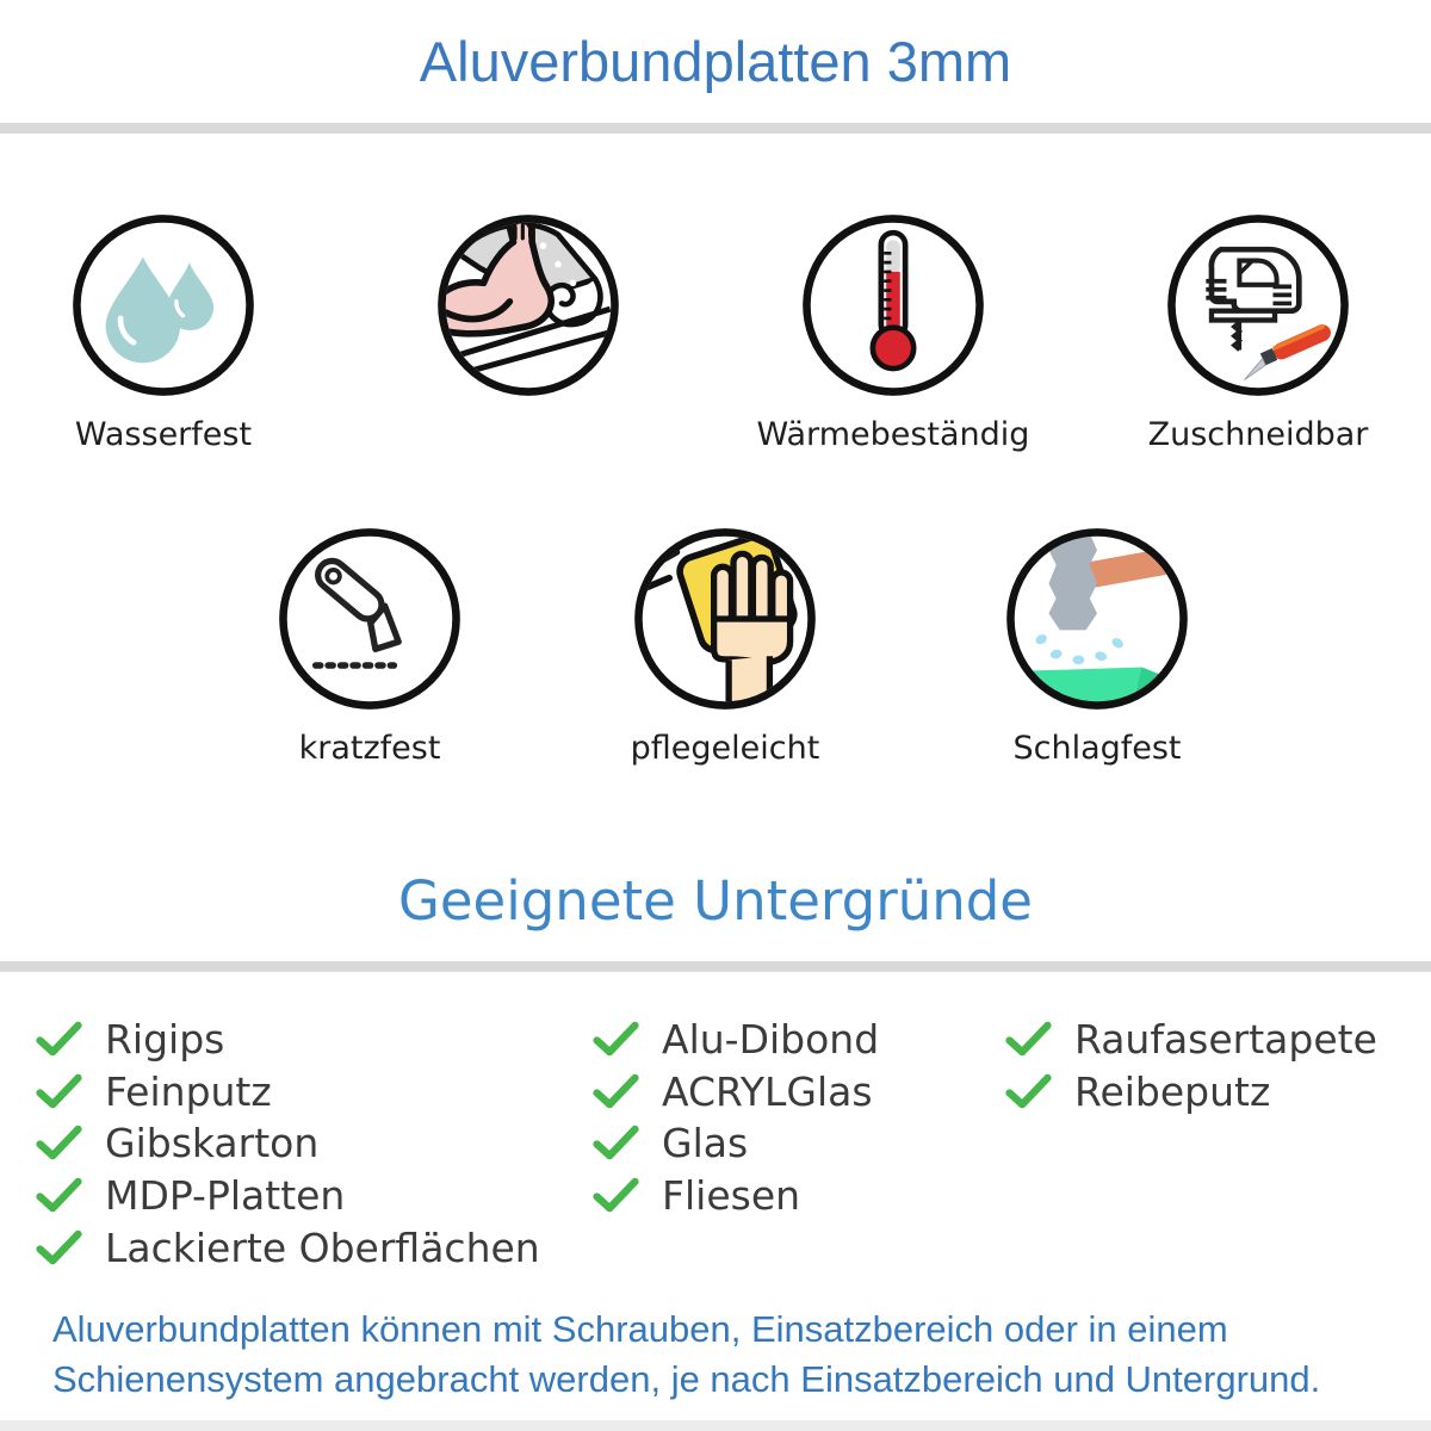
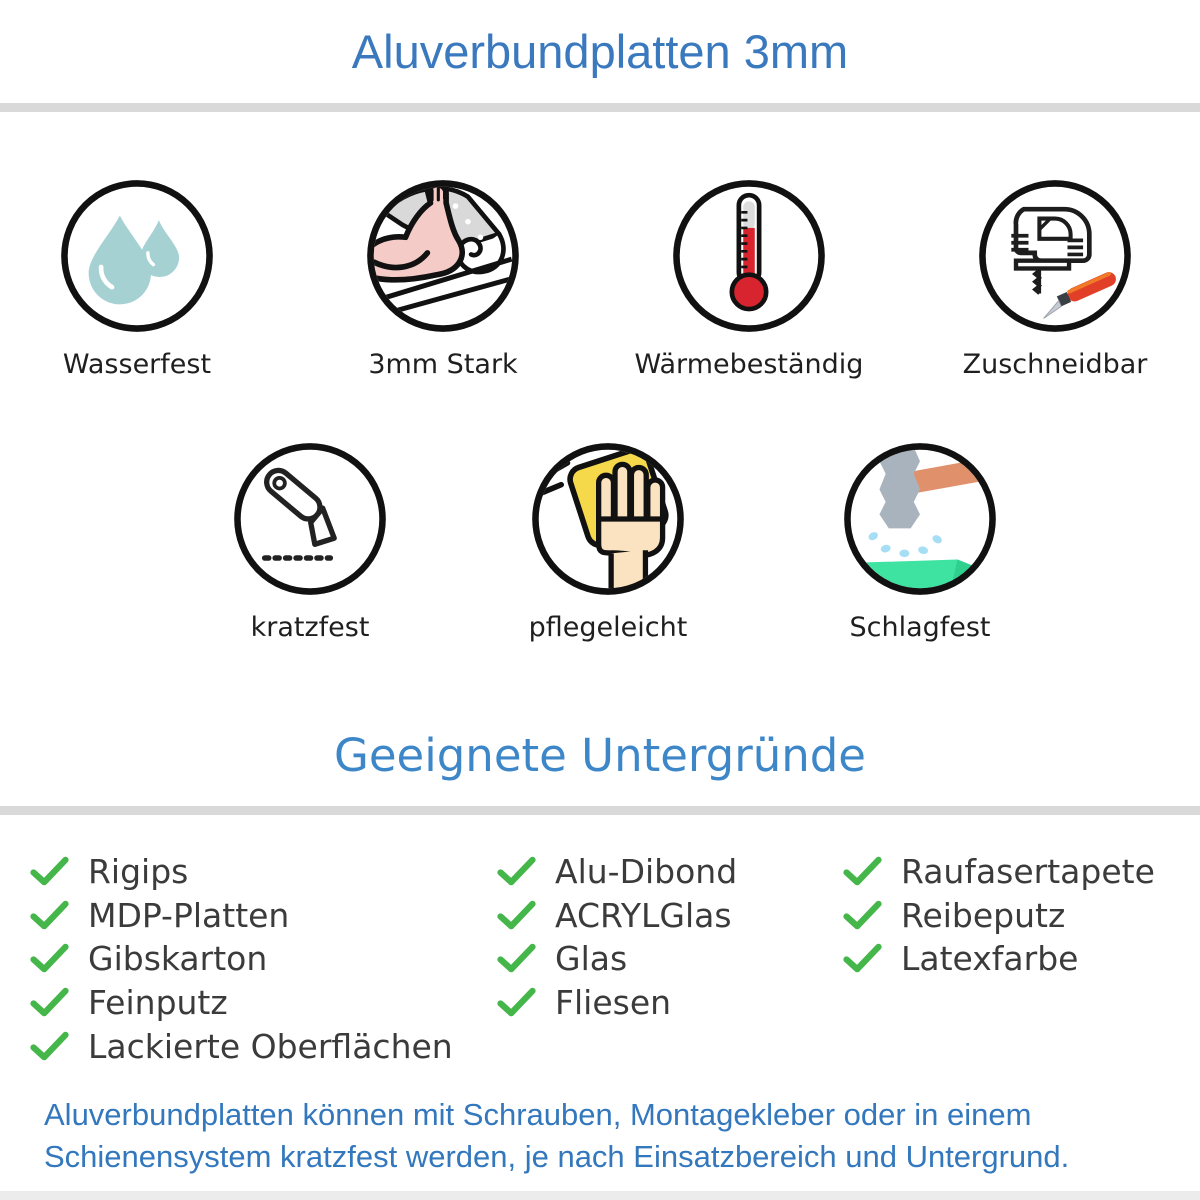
  Aluverbundplatten 3mm
  Wasserfest
+ 3mm Stark
  Wärmebeständig
  Zuschneidbar
  kratzfest
  pflegeleicht
  Schlagfest
  Geeignete Untergründe
  Rigips
- Feinputz
+ MDP-Platten
  Gibskarton
- MDP-Platten
+ Feinputz
  Lackierte Oberflächen
  Alu-Dibond
  ACRYLGlas
  Glas
  Fliesen
  Raufasertapete
  Reibeputz
+ Latexfarbe
- Aluverbundplatten können mit Schrauben, Einsatzbereich oder in einem
+ Aluverbundplatten können mit Schrauben, Montagekleber oder in einem
- Schienensystem angebracht werden, je nach Einsatzbereich und Untergrund.
+ Schienensystem kratzfest werden, je nach Einsatzbereich und Untergrund.
